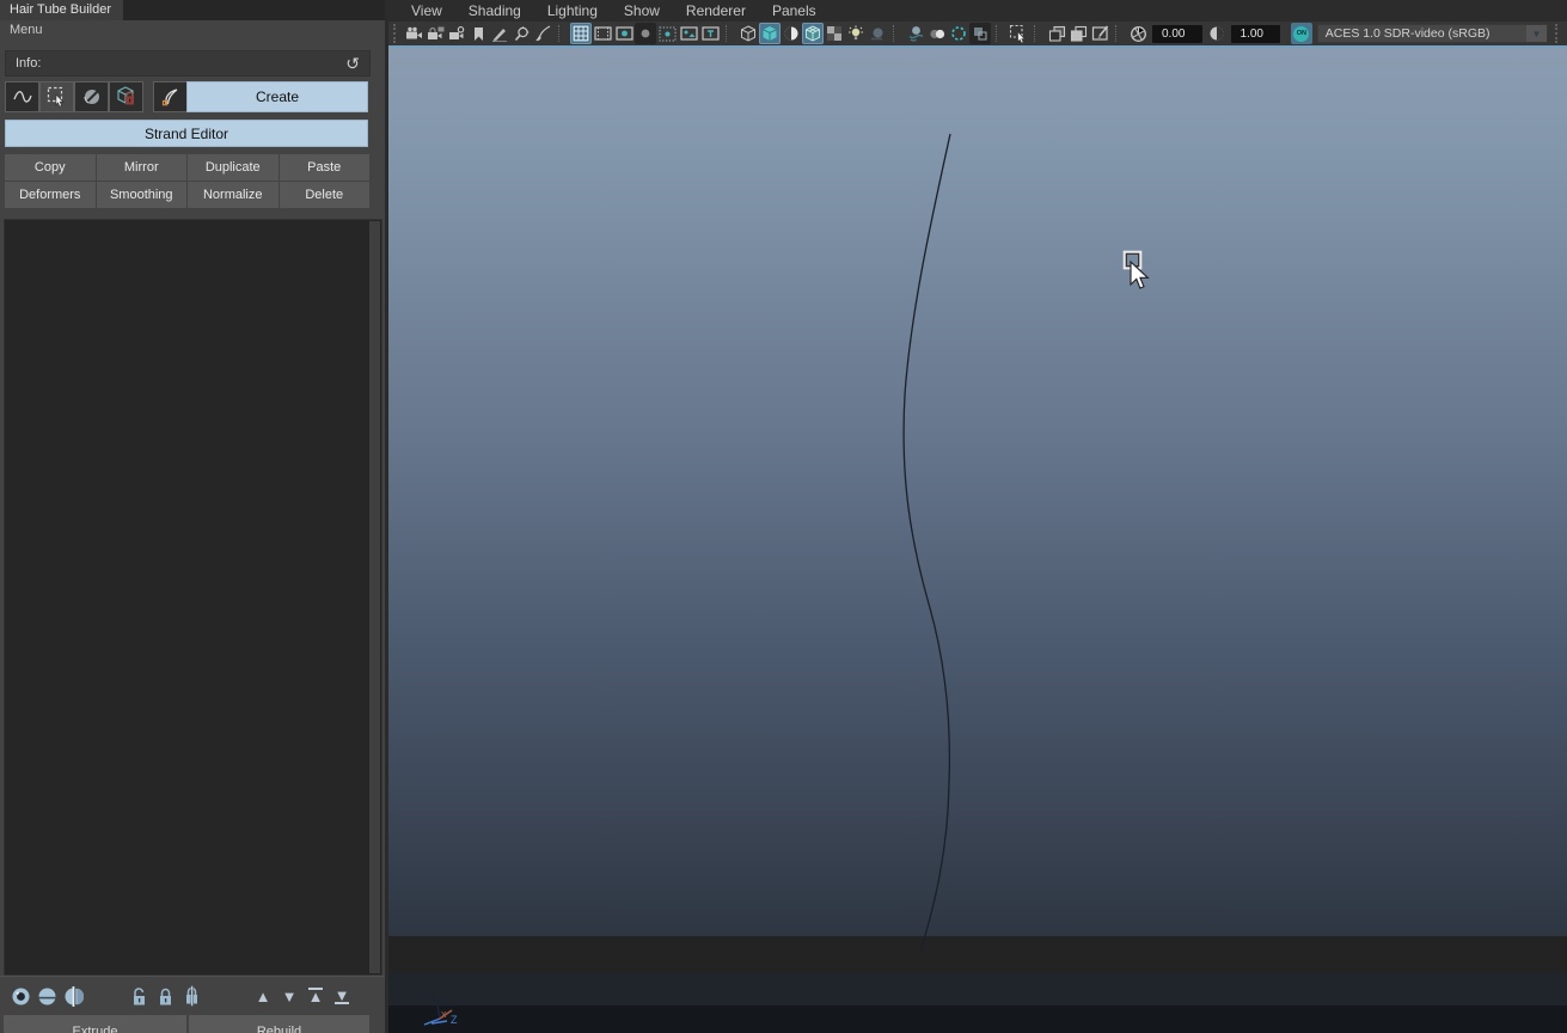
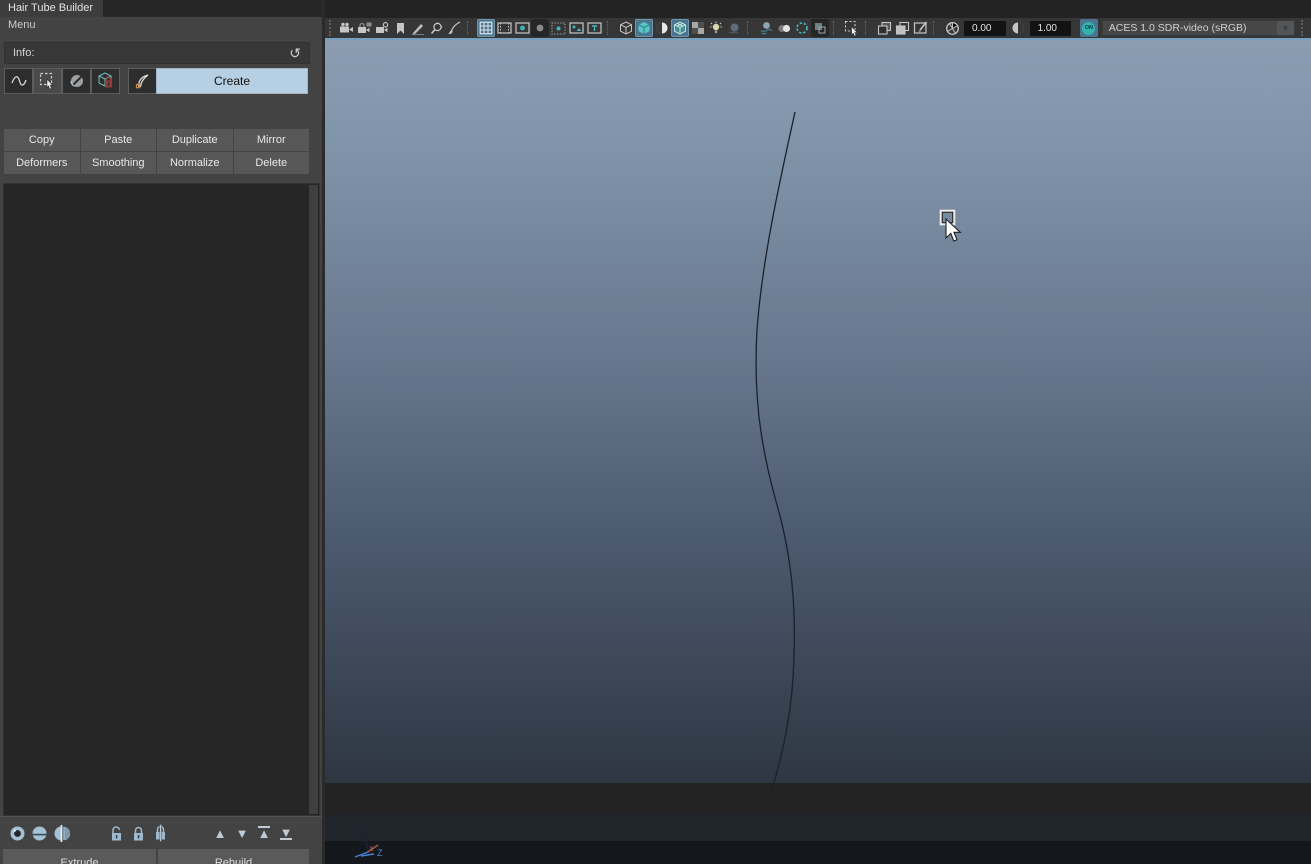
  Hair Tube Builder
  Menu
  Info:
  ↺
  Create
- Strand Editor
  Copy
- Mirror
+ Paste
  Duplicate
- Paste
+ Mirror
  Deformers
  Smoothing
  Normalize
  Delete
  ▲
  ▼
  ▲
  ▼
  Extrude
  Rebuild
- View
- Shading
- Lighting
- Show
- Renderer
- Panels
  0.00
  1.00
  ACES 1.0 SDR-video (sRGB)
  ▼
  x
  Z
